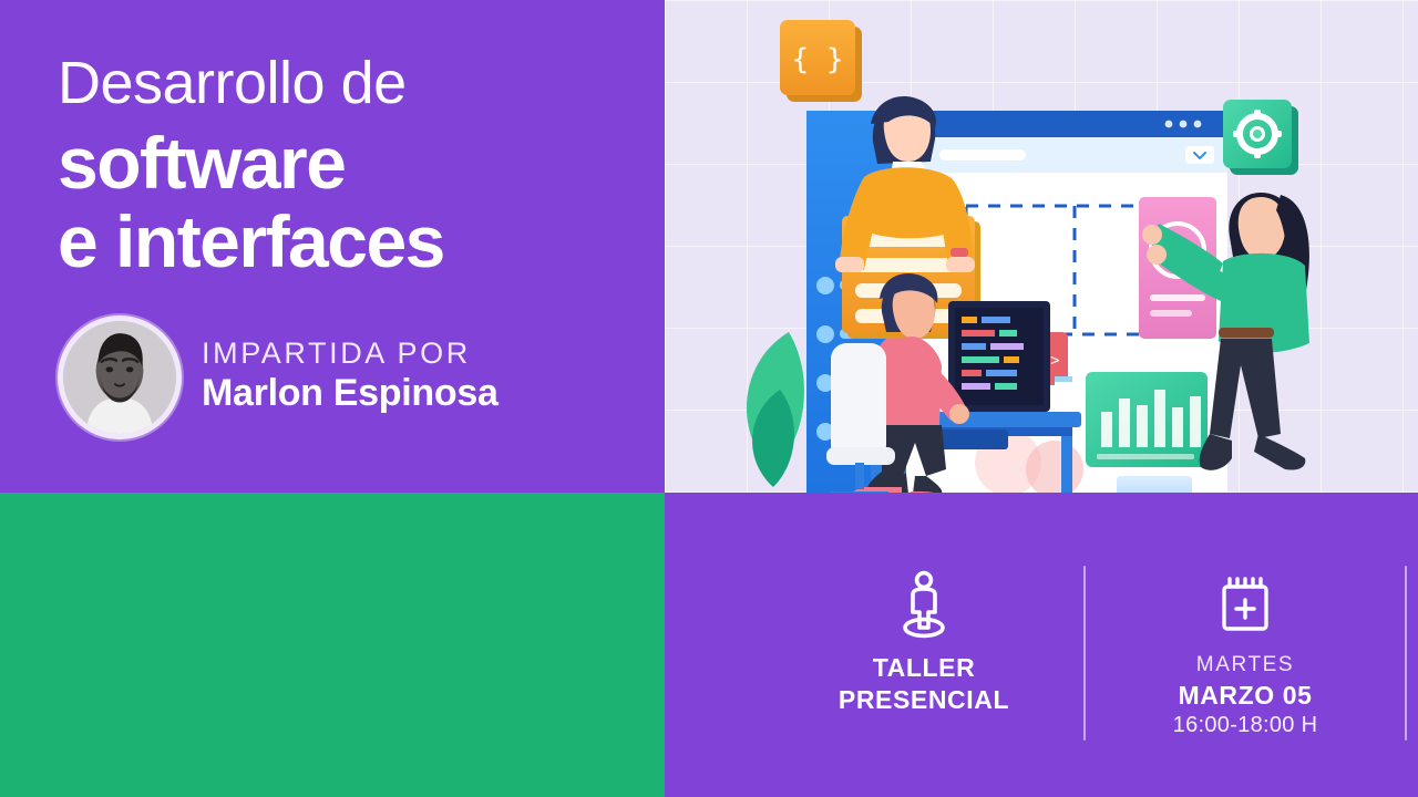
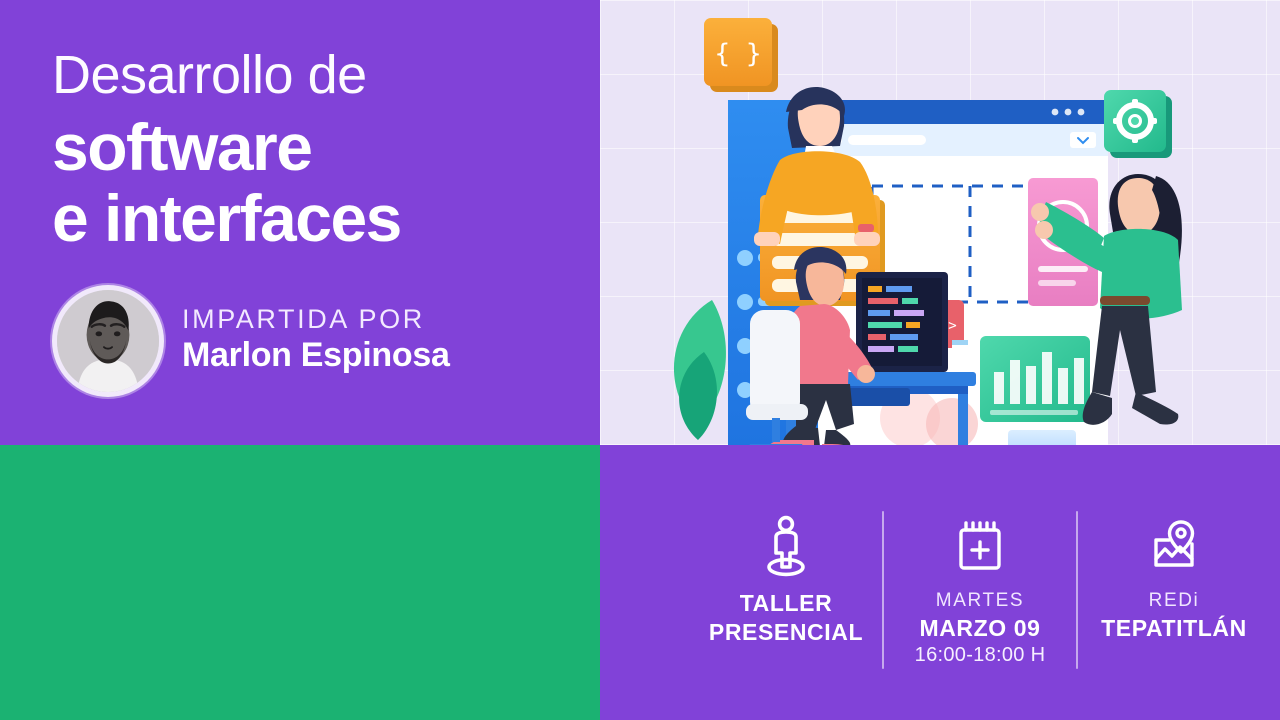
  { }
  Desarrollo de
  software
  e interfaces
  IMPARTIDA POR
  Marlon Espinosa
  TALLER
  PRESENCIAL
  MARTES
- MARZO 05
+ MARZO 09
  16:00-18:00 H
+ REDi
+ TEPATITLÁN
